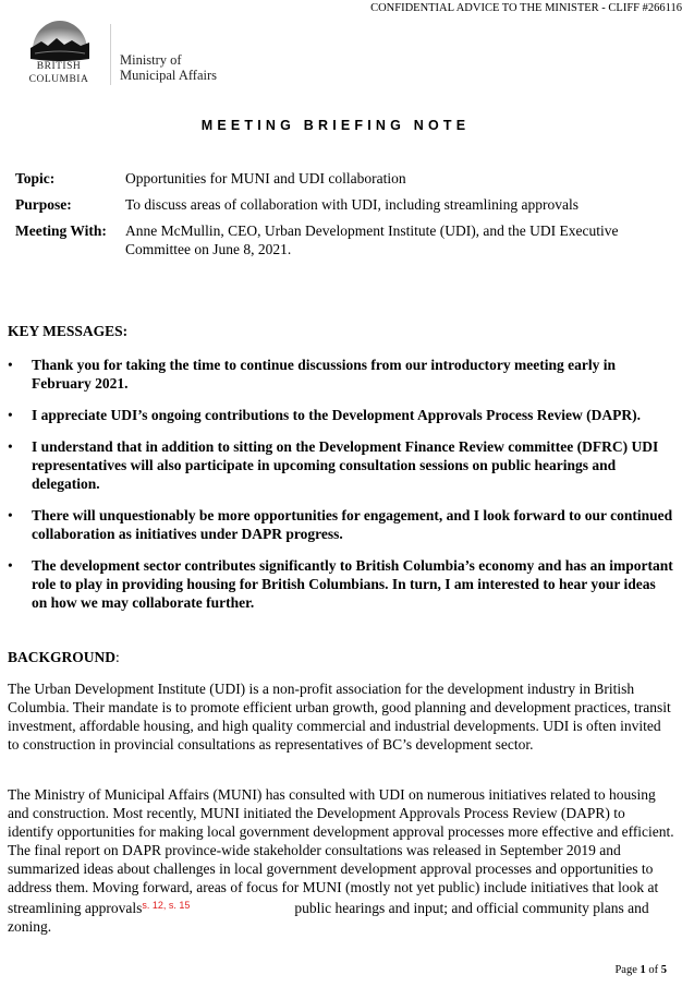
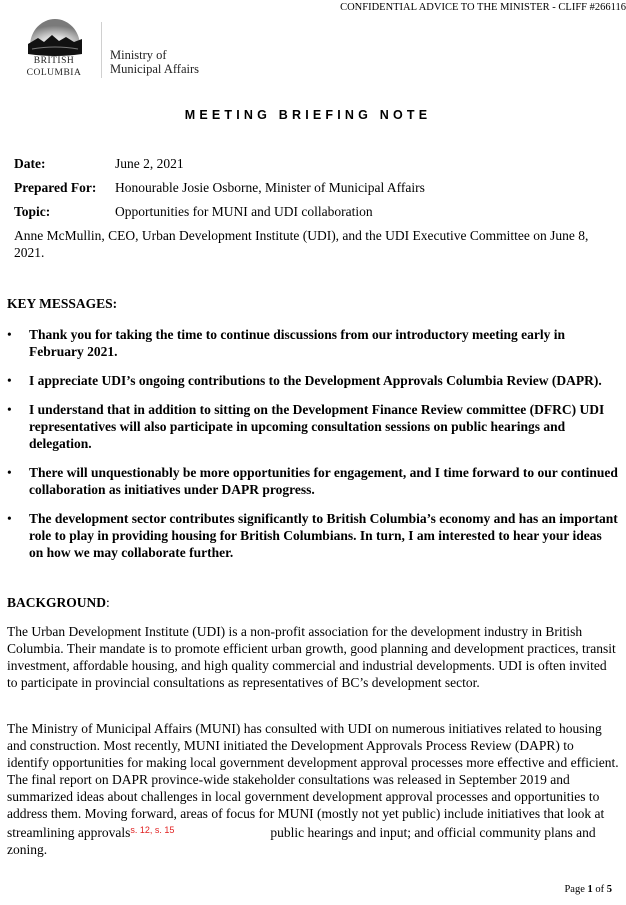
  CONFIDENTIAL ADVICE TO THE MINISTER - CLIFF #266116
  BRITISH
  COLUMBIA
  Ministry of
  Municipal Affairs
  MEETING BRIEFING NOTE
+ Date:
+ June 2, 2021
+ Prepared For:
+ Honourable Josie Osborne, Minister of Municipal Affairs
  Topic:
  Opportunities for MUNI and UDI collaboration
- Purpose:
- To discuss areas of collaboration with UDI, including streamlining approvals
- Meeting With:
  Anne McMullin, CEO, Urban Development Institute (UDI), and the UDI Executive Committee on June 8, 2021.
  KEY MESSAGES:
  •
  Thank you for taking the time to continue discussions from our introductory meeting early in February 2021.
  •
- I appreciate UDI’s ongoing contributions to the Development Approvals Process Review (DAPR).
+ I appreciate UDI’s ongoing contributions to the Development Approvals Columbia Review (DAPR).
  •
  I understand that in addition to sitting on the Development Finance Review committee (DFRC) UDI representatives will also participate in upcoming consultation sessions on public hearings and delegation.
  •
- There will unquestionably be more opportunities for engagement, and I look forward to our continued collaboration as initiatives under DAPR progress.
+ There will unquestionably be more opportunities for engagement, and I time forward to our continued collaboration as initiatives under DAPR progress.
  •
  The development sector contributes significantly to British Columbia’s economy and has an important role to play in providing housing for British Columbians. In turn, I am interested to hear your ideas on how we may collaborate further.
  BACKGROUND:
- The Urban Development Institute (UDI) is a non-profit association for the development industry in British Columbia. Their mandate is to promote efficient urban growth, good planning and development practices, transit investment, affordable housing, and high quality commercial and industrial developments. UDI is often invited to construction in provincial consultations as representatives of BC’s development sector.
+ The Urban Development Institute (UDI) is a non-profit association for the development industry in British Columbia. Their mandate is to promote efficient urban growth, good planning and development practices, transit investment, affordable housing, and high quality commercial and industrial developments. UDI is often invited to participate in provincial consultations as representatives of BC’s development sector.
  The Ministry of Municipal Affairs (MUNI) has consulted with UDI on numerous initiatives related to housing and construction. Most recently, MUNI initiated the Development Approvals Process Review (DAPR) to identify opportunities for making local government development approval processes more effective and efficient. The final report on DAPR province-wide stakeholder consultations was released in September 2019 and summarized ideas about challenges in local government development approval processes and opportunities to address them. Moving forward, areas of focus for MUNI (mostly not yet public) include initiatives that look at streamlining approvalss. 12, s. 15 public hearings and input; and official community plans and zoning.
  Page 1 of 5
